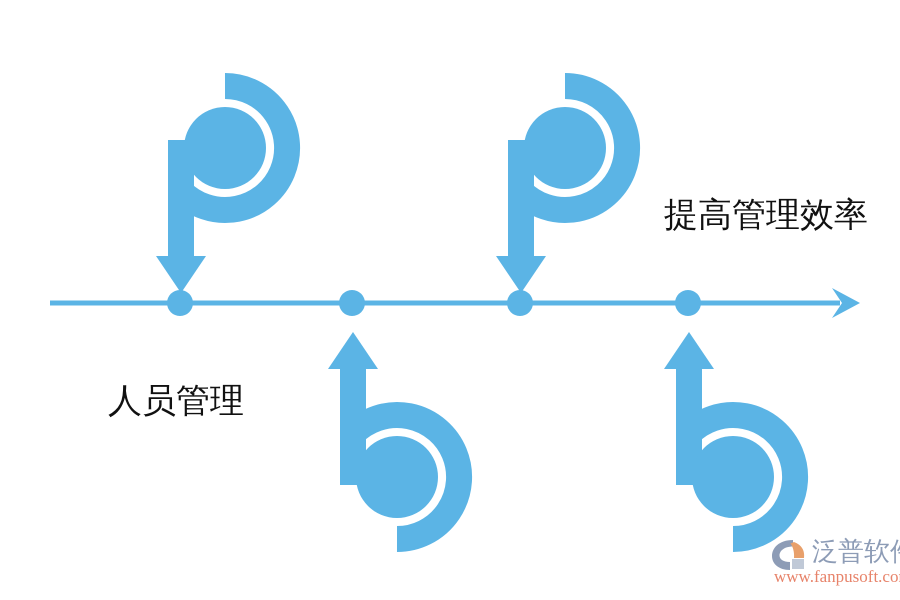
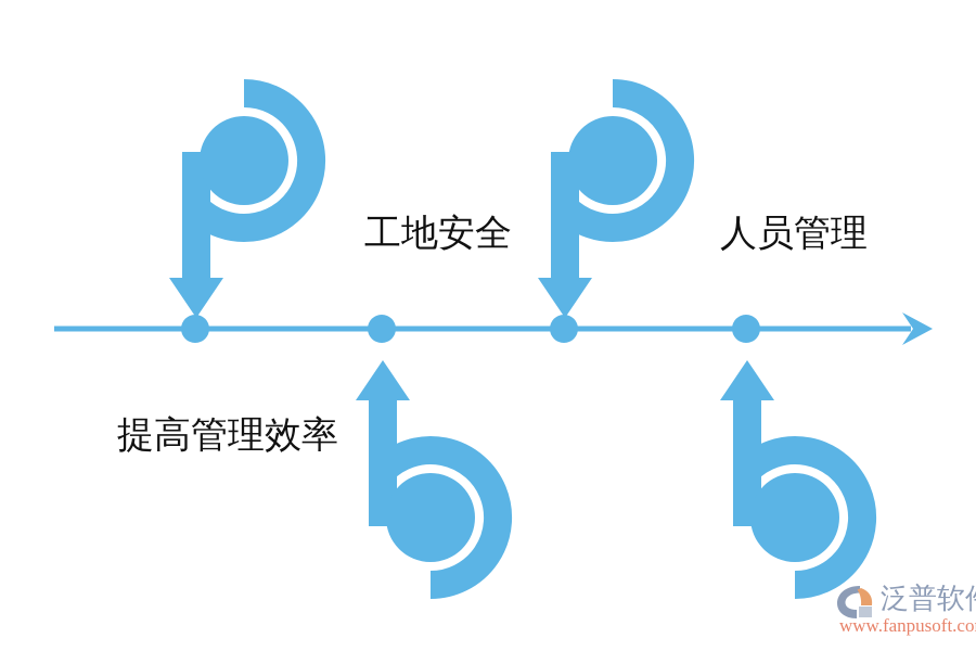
- 人员管理
+ 提高管理效率
+ 工地安全
- 提高管理效率
+ 人员管理
  泛普软
  www.fanpusoft.co
